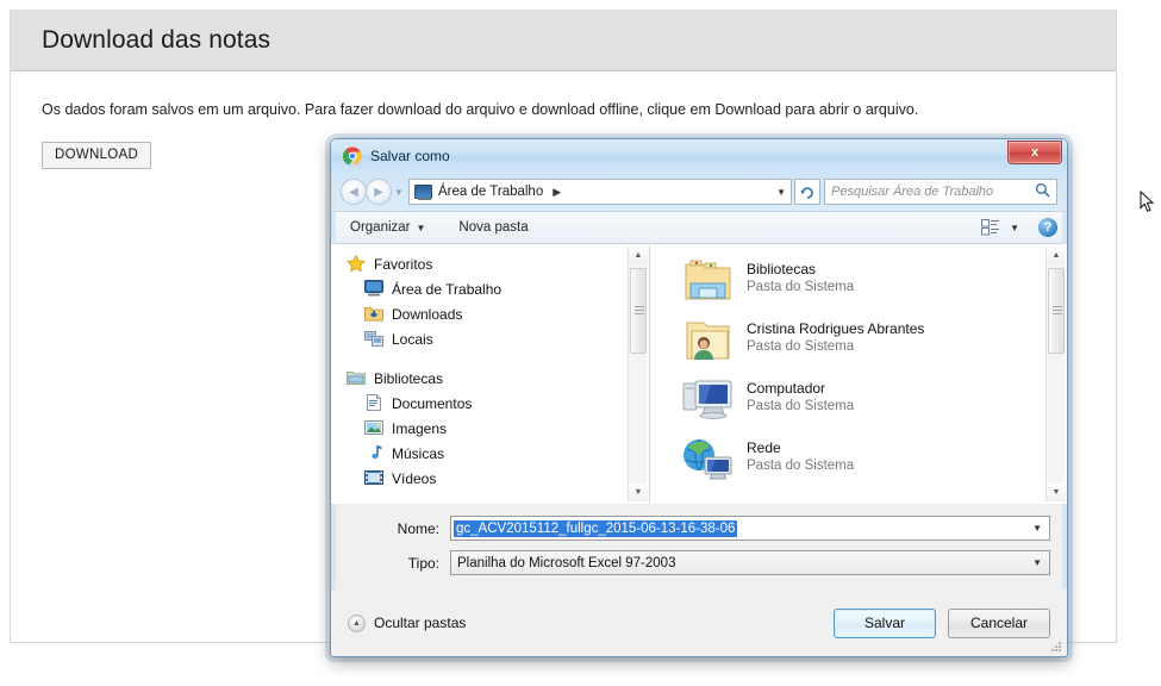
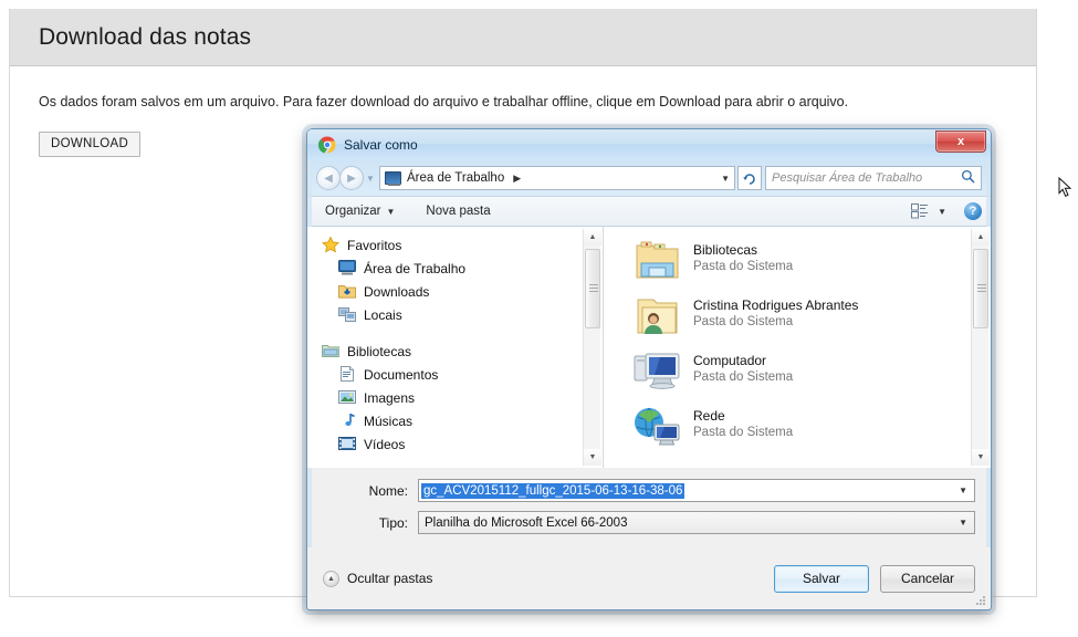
  Download das notas
- Os dados foram salvos em um arquivo. Para fazer download do arquivo e download offline, clique em Download para abrir o arquivo.
+ Os dados foram salvos em um arquivo. Para fazer download do arquivo e trabalhar offline, clique em Download para abrir o arquivo.
  DOWNLOAD
  Salvar como
  x
  ◀
  ▶
  ▼
  Área de Trabalho
  ▶
  ▼
  Pesquisar Área de Trabalho
  Organizar ▼
  Nova pasta
  ▼
  ?
  Favoritos
  Área de Trabalho
  Downloads
  Locais
  Bibliotecas
  Documentos
  Imagens
  Músicas
  Vídeos
  Bibliotecas
  Pasta do Sistema
  Cristina Rodrigues Abrantes
  Pasta do Sistema
  Computador
  Pasta do Sistema
  Rede
  Pasta do Sistema
  Nome:
  gc_ACV2015112_fullgc_2015-06-13-16-38-06
  ▼
  Tipo:
- Planilha do Microsoft Excel 97-2003
+ Planilha do Microsoft Excel 66-2003
  ▼
  Ocultar pastas
  Salvar
  Cancelar
